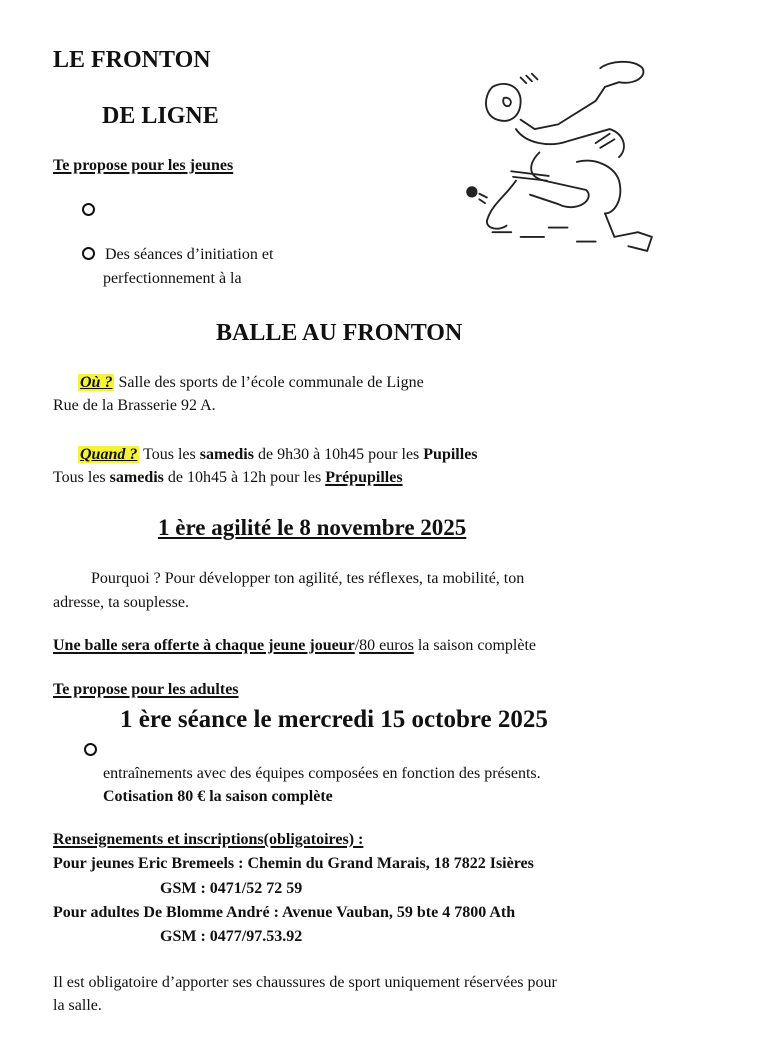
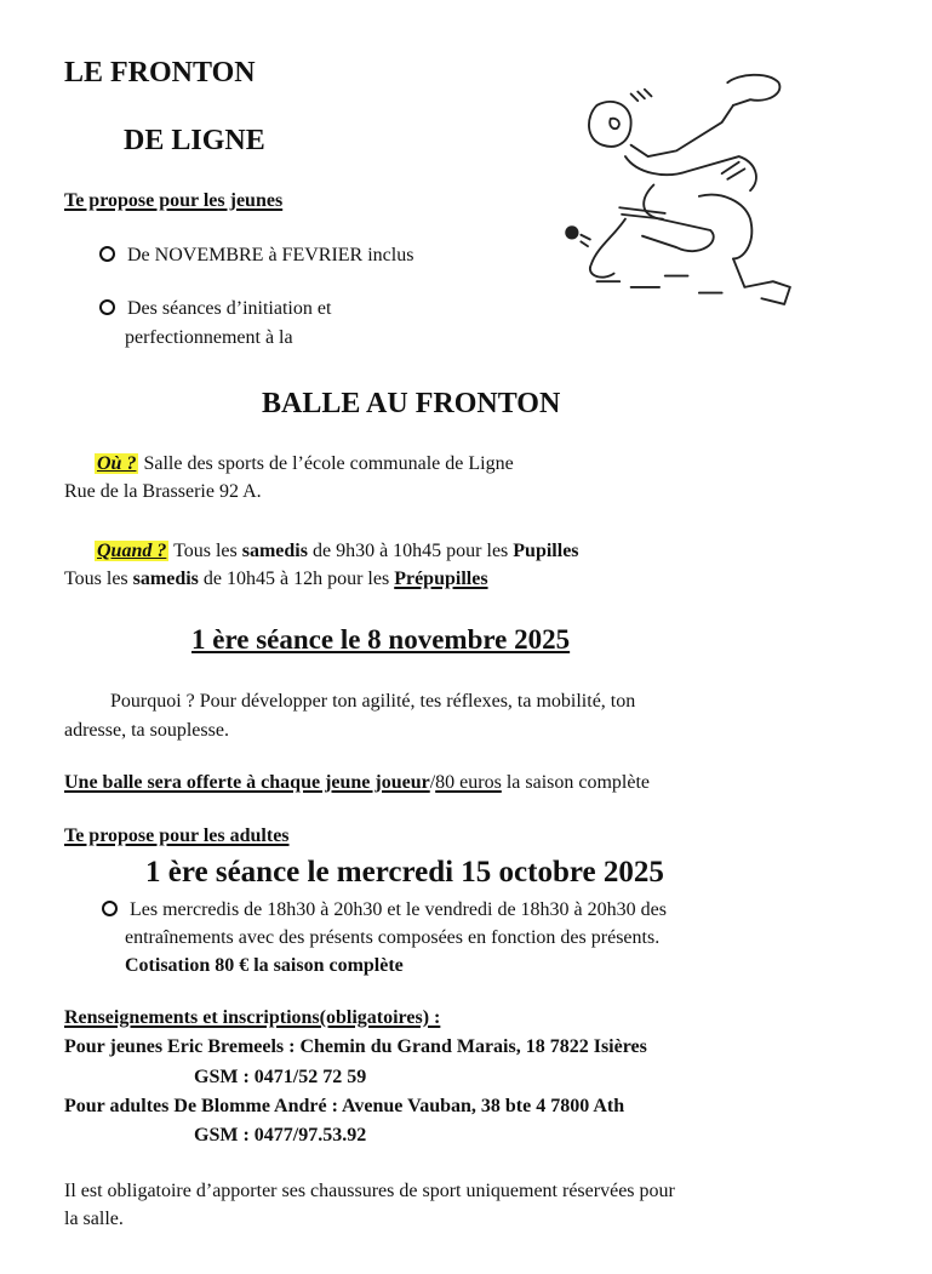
  LE FRONTON
  DE LIGNE
  Te propose pour les jeunes
+ De NOVEMBRE à FEVRIER inclus
  Des séances d’initiation et
  perfectionnement à la
  BALLE AU FRONTON
  Où ? Salle des sports de l’école communale de Ligne
  Rue de la Brasserie 92 A.
  Quand ? Tous les samedis de 9h30 à 10h45 pour les Pupilles
  Tous les samedis de 10h45 à 12h pour les Prépupilles
- 1 ère agilité le 8 novembre 2025
+ 1 ère séance le 8 novembre 2025
  Pourquoi ? Pour développer ton agilité, tes réflexes, ta mobilité, ton
  adresse, ta souplesse.
  Une balle sera offerte à chaque jeune joueur/80 euros la saison complète
  Te propose pour les adultes
  1 ère séance le mercredi 15 octobre 2025
+ Les mercredis de 18h30 à 20h30 et le vendredi de 18h30 à 20h30 des
- entraînements avec des équipes composées en fonction des présents.
+ entraînements avec des présents composées en fonction des présents.
  Cotisation 80 € la saison complète
  Renseignements et inscriptions(obligatoires) :
  Pour jeunes Eric Bremeels : Chemin du Grand Marais, 18 7822 Isières
  GSM : 0471/52 72 59
- Pour adultes De Blomme André : Avenue Vauban, 59 bte 4 7800 Ath
+ Pour adultes De Blomme André : Avenue Vauban, 38 bte 4 7800 Ath
  GSM : 0477/97.53.92
  Il est obligatoire d’apporter ses chaussures de sport uniquement réservées pour
  la salle.
